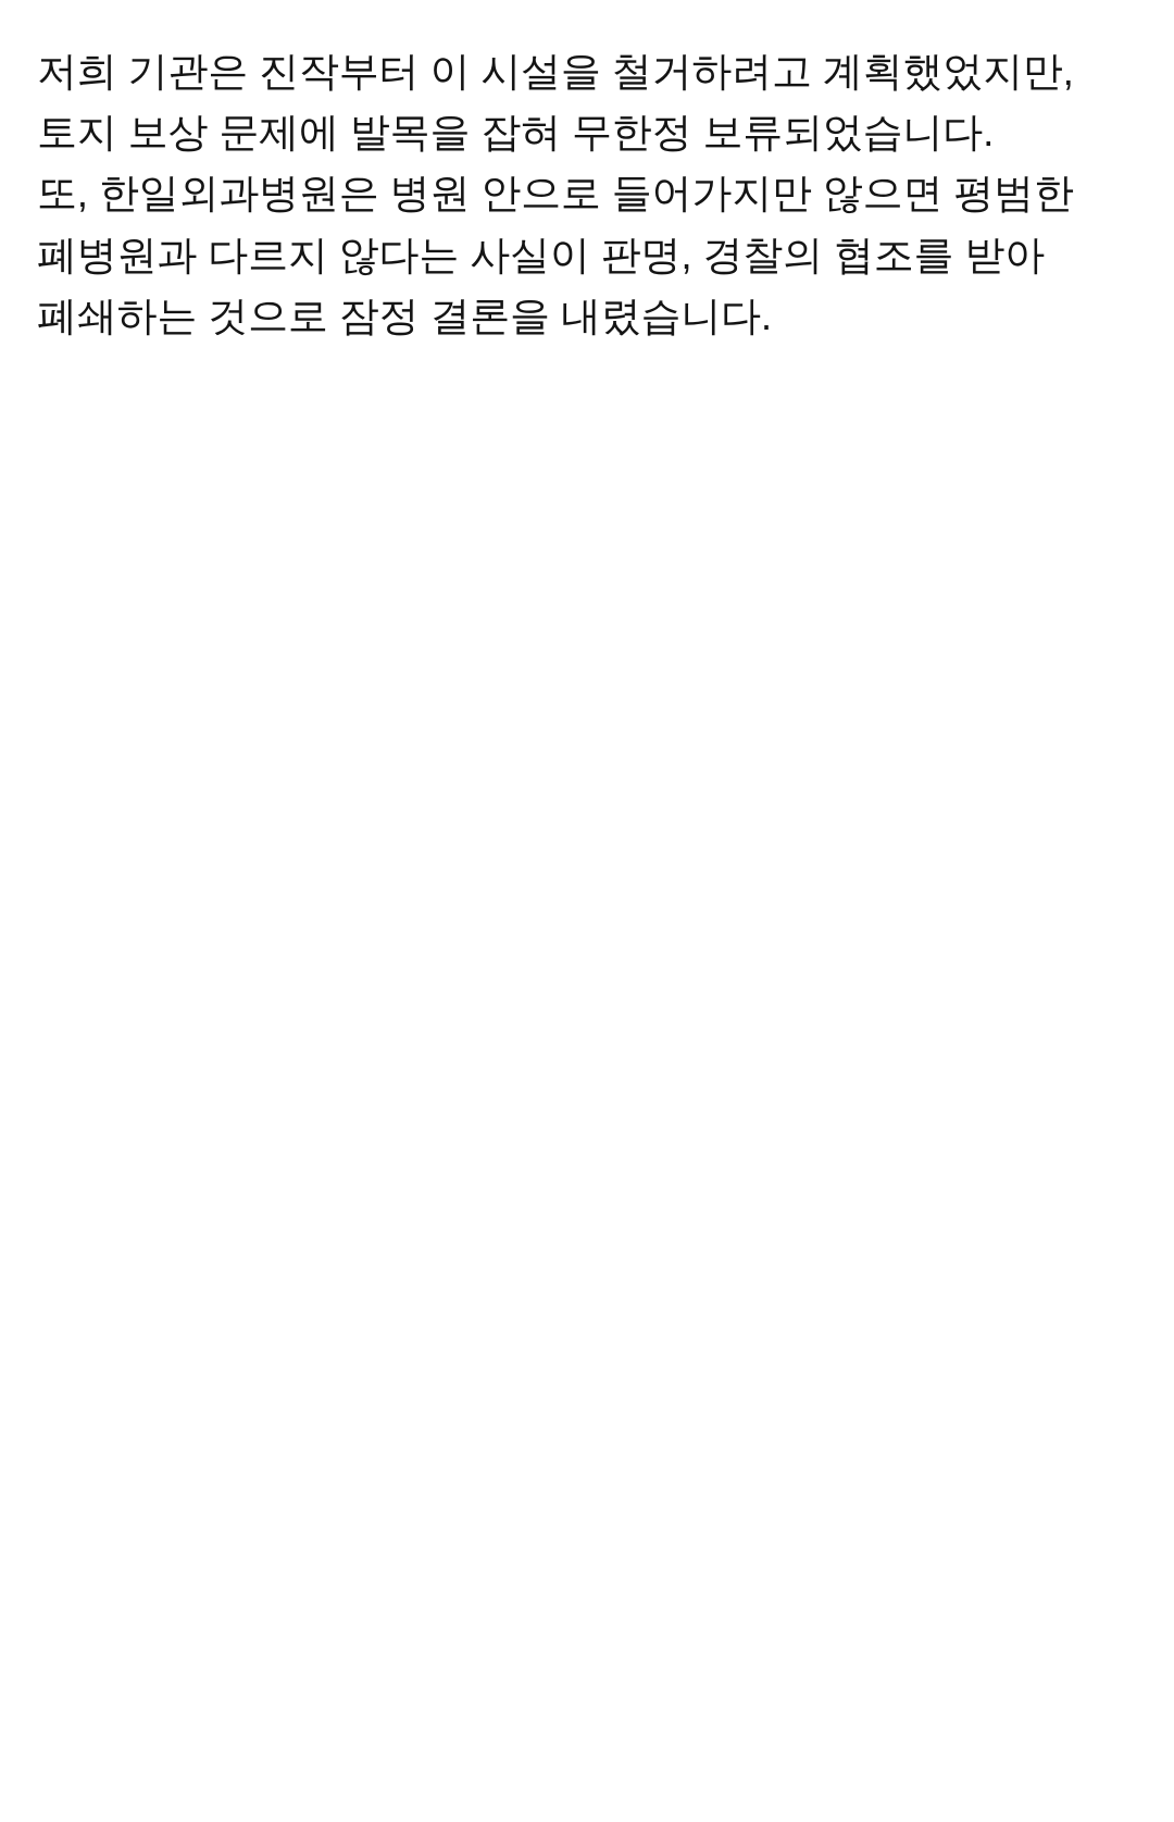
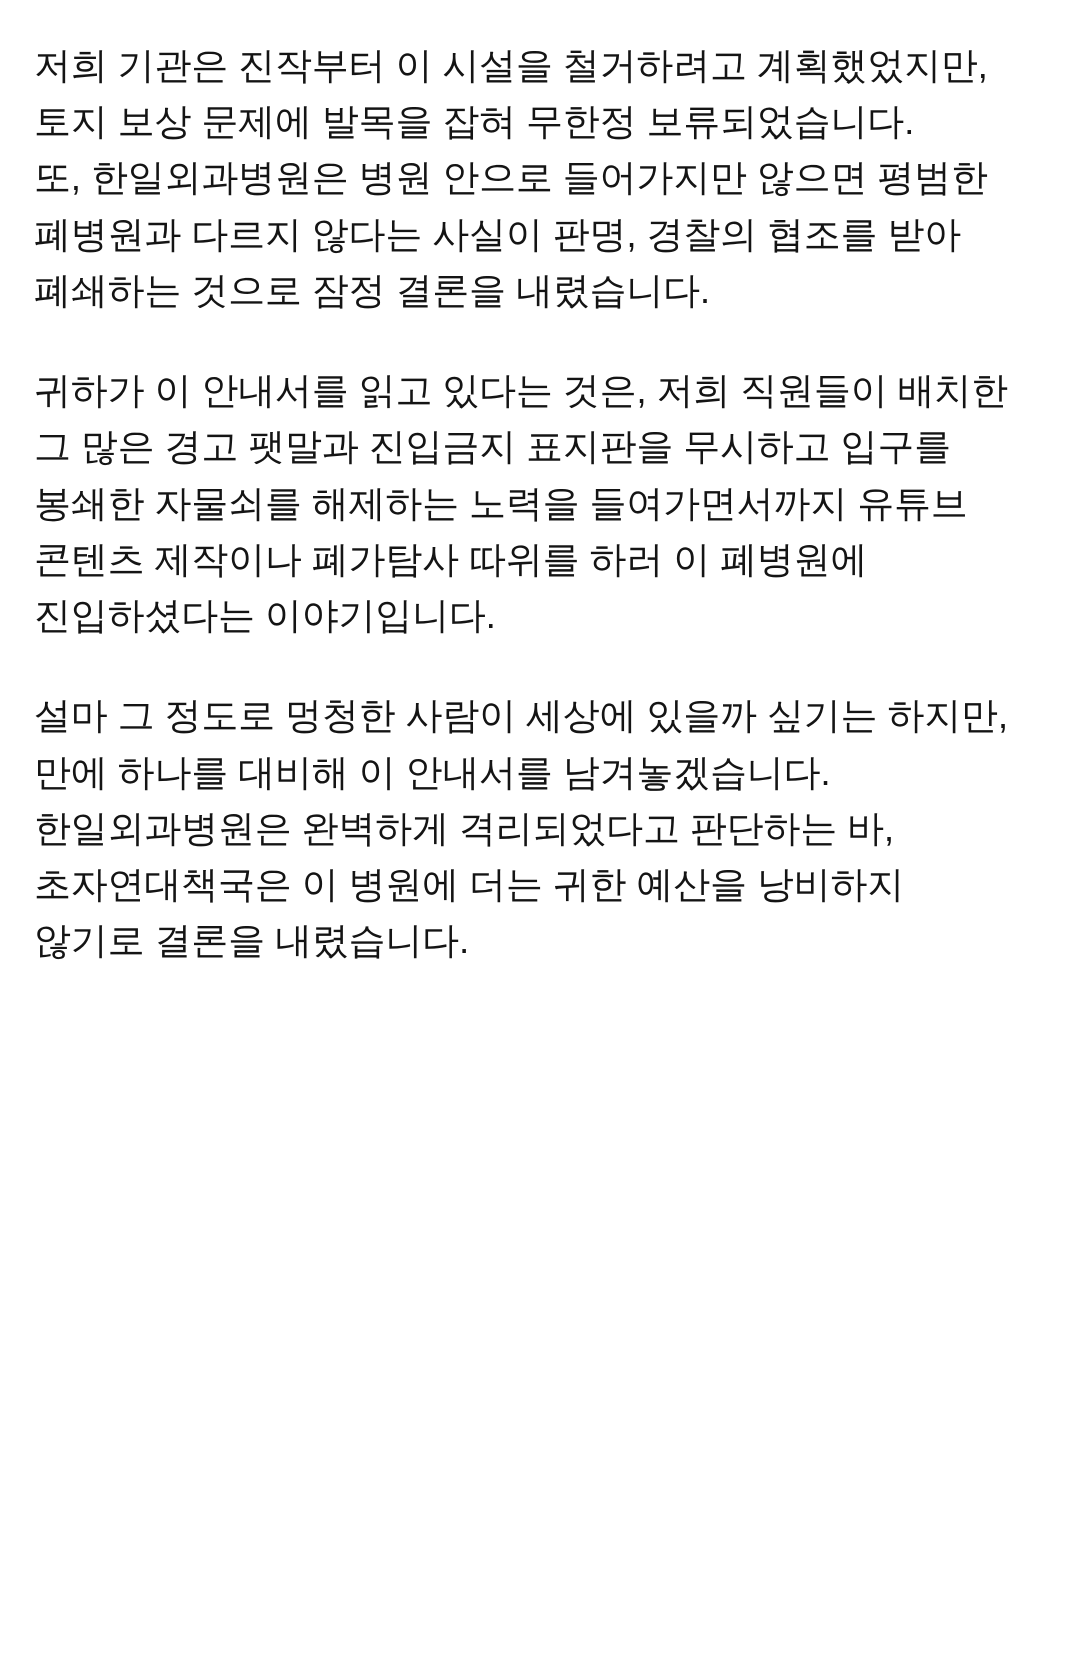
  저희 기관은 진작부터 이 시설을 철거하려고 계획했었지만, 토지 보상 문제에 발목을 잡혀 무한정 보류되었습니다.
  또, 한일외과병원은 병원 안으로 들어가지만 않으면 평범한 폐병원과 다르지 않다는 사실이 판명, 경찰의 협조를 받아 폐쇄하는 것으로 잠정 결론을 내렸습니다.
+ 귀하가 이 안내서를 읽고 있다는 것은, 저희 직원들이 배치한 그 많은 경고 팻말과 진입금지 표지판을 무시하고 입구를 봉쇄한 자물쇠를 해제하는 노력을 들여가면서까지 유튜브 콘텐츠 제작이나 폐가탐사 따위를 하러 이 폐병원에 진입하셨다는 이야기입니다.
+ 설마 그 정도로 멍청한 사람이 세상에 있을까 싶기는 하지만, 만에 하나를 대비해 이 안내서를 남겨놓겠습니다. 한일외과병원은 완벽하게 격리되었다고 판단하는 바, 초자연대책국은 이 병원에 더는 귀한 예산을 낭비하지 않기로 결론을 내렸습니다.
